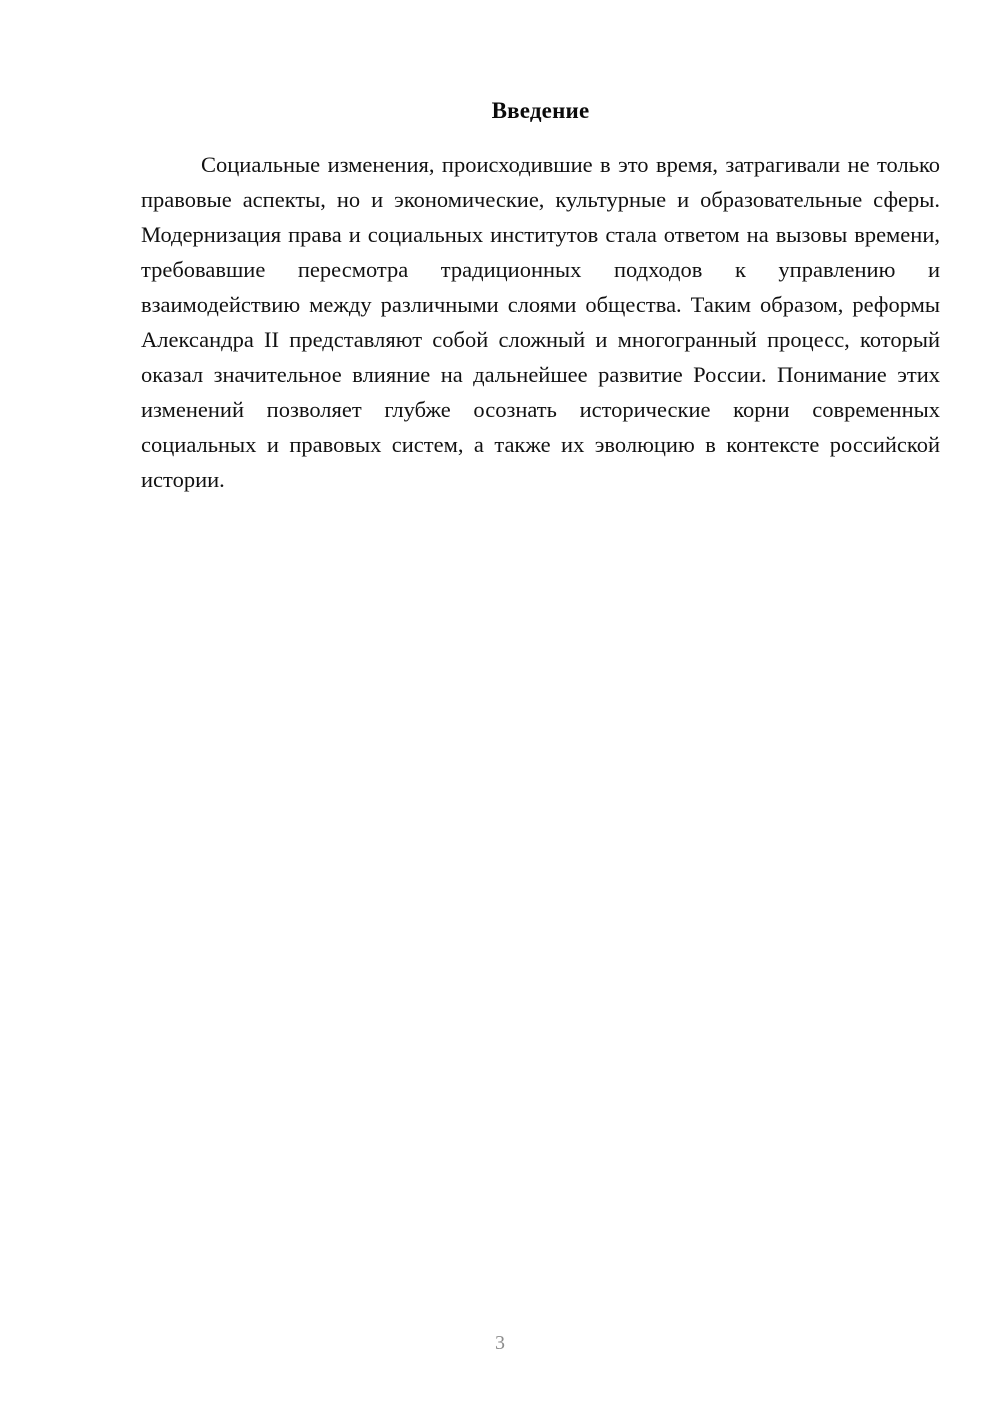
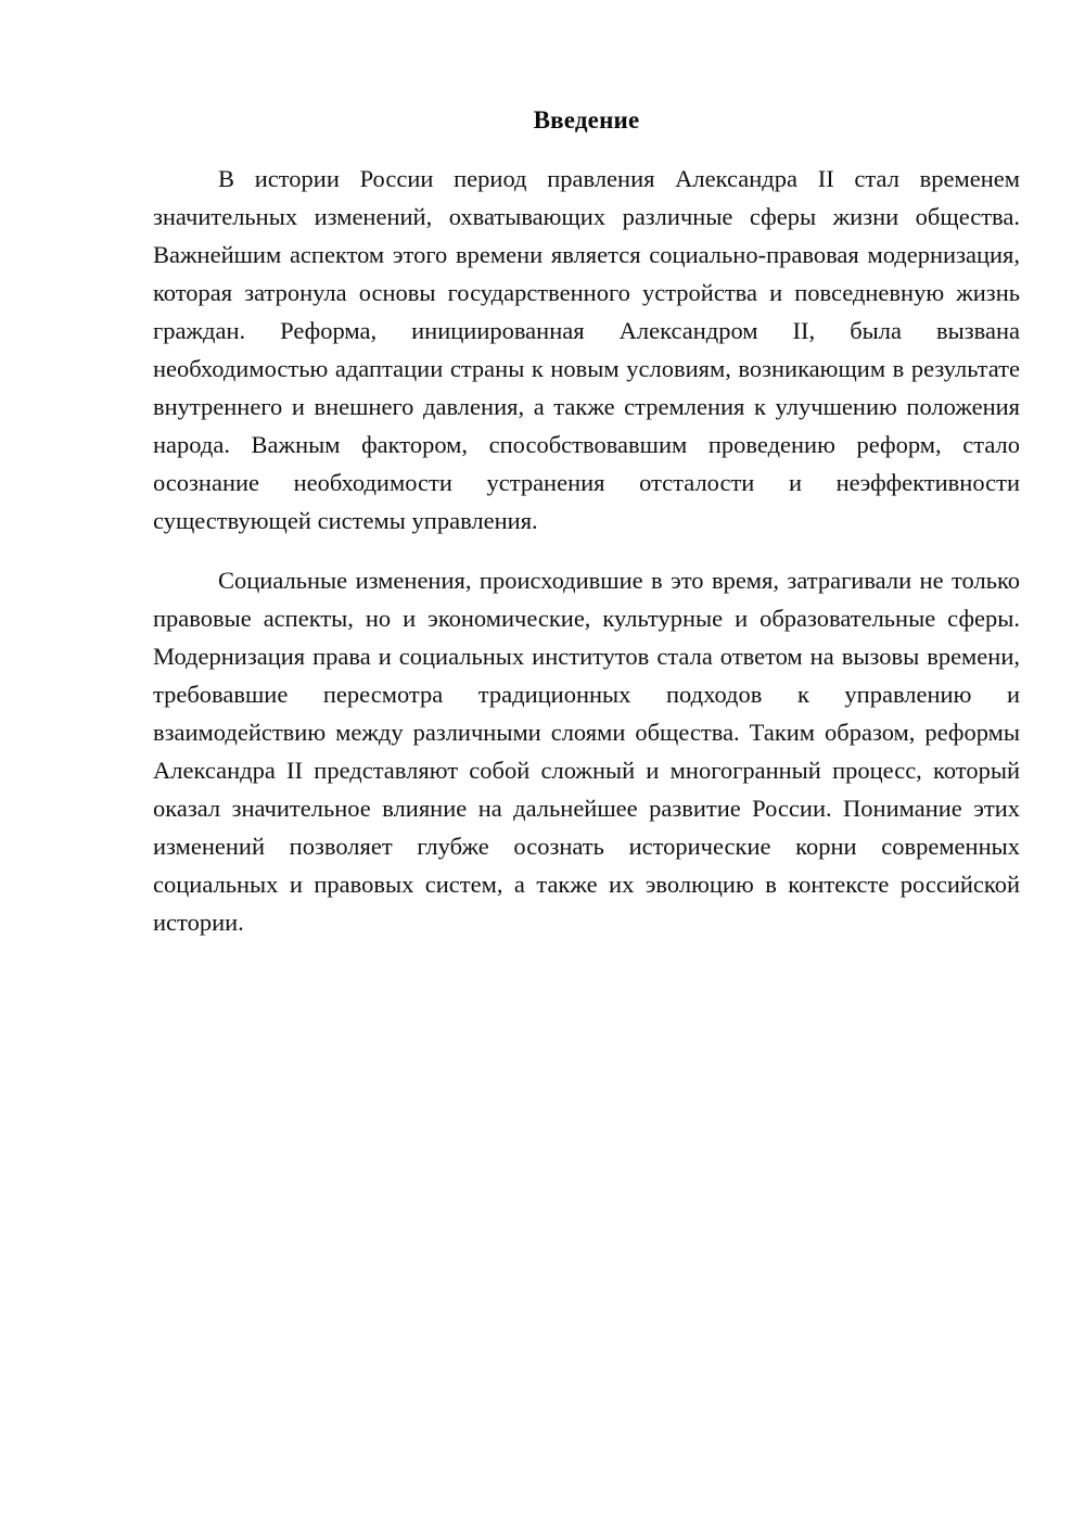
  Введение
+ В истории России период правления Александра II стал временем значительных изменений, охватывающих различные сферы жизни общества. Важнейшим аспектом этого времени является социально-правовая модернизация, которая затронула основы государственного устройства и повседневную жизнь граждан. Реформа, инициированная Александром II, была вызвана необходимостью адаптации страны к новым условиям, возникающим в результате внутреннего и внешнего давления, а также стремления к улучшению положения народа. Важным фактором, способствовавшим проведению реформ, стало осознание необходимости устранения отсталости и неэффективности существующей системы управления.
  Социальные изменения, происходившие в это время, затрагивали не только правовые аспекты, но и экономические, культурные и образовательные сферы. Модернизация права и социальных институтов стала ответом на вызовы времени, требовавшие пересмотра традиционных подходов к управлению и взаимодействию между различными слоями общества. Таким образом, реформы Александра II представляют собой сложный и многогранный процесс, который оказал значительное влияние на дальнейшее развитие России. Понимание этих изменений позволяет глубже осознать исторические корни современных социальных и правовых систем, а также их эволюцию в контексте российской истории.
- 3
